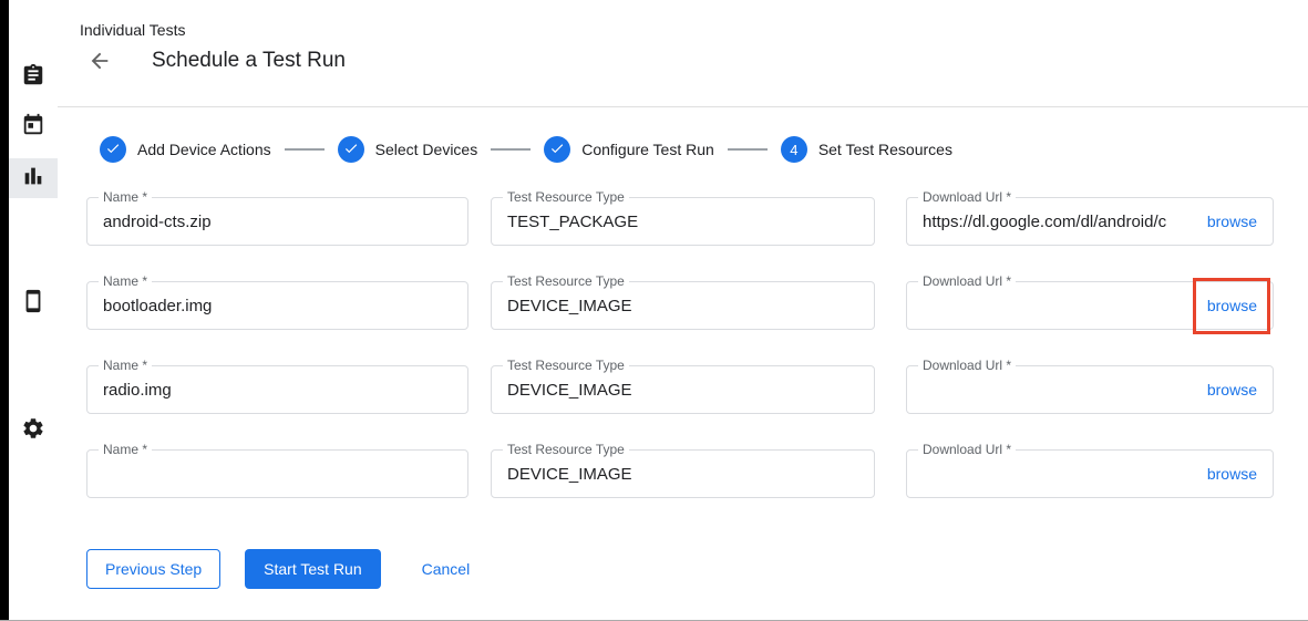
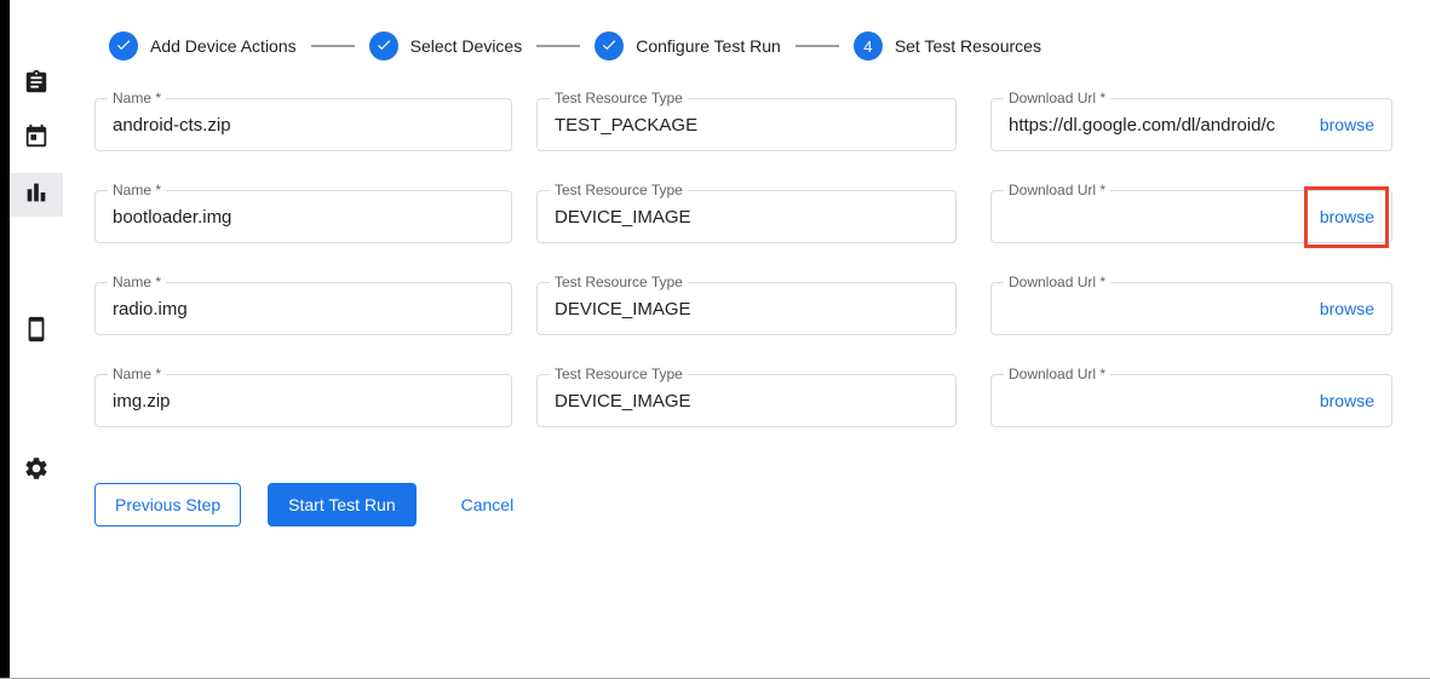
- Individual Tests
- Schedule a Test Run
  Add Device Actions
  Select Devices
  Configure Test Run
  4
  Set Test Resources
  Name *
  android-cts.zip
  Test Resource Type
  TEST_PACKAGE
  Download Url *
  https://dl.google.com/dl/android/c
  browse
  Name *
  bootloader.img
  Test Resource Type
  DEVICE_IMAGE
  Download Url *
  browse
  Name *
  radio.img
  Test Resource Type
  DEVICE_IMAGE
  Download Url *
  browse
  Name *
+ img.zip
  Test Resource Type
  DEVICE_IMAGE
  Download Url *
  browse
  Previous Step
  Start Test Run
  Cancel
